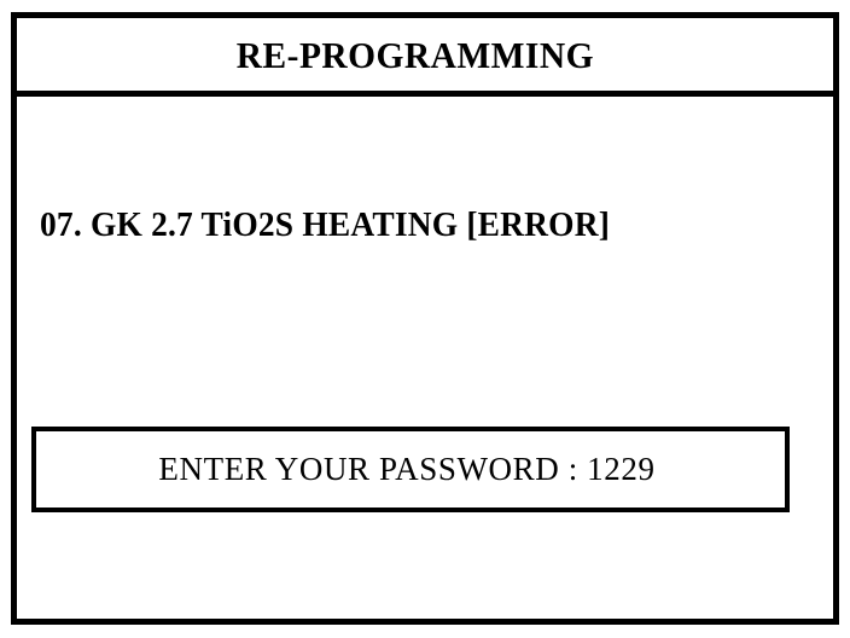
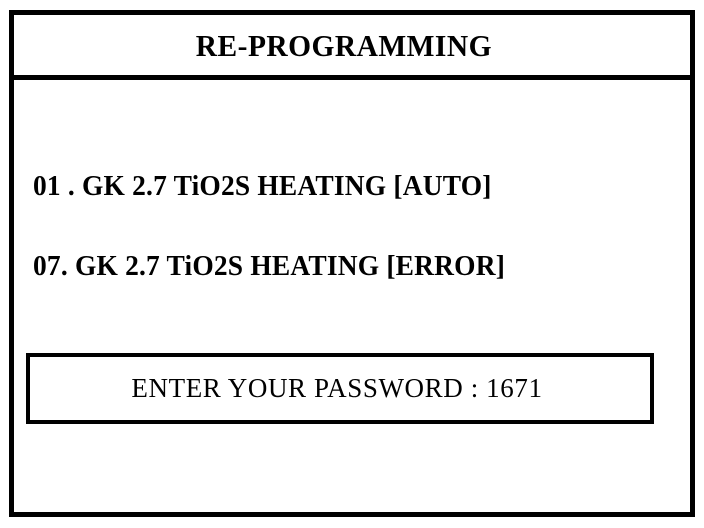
  RE-PROGRAMMING
+ 01 . GK 2.7 TiO2S HEATING [AUTO]
  07. GK 2.7 TiO2S HEATING [ERROR]
- ENTER YOUR PASSWORD : 1229
+ ENTER YOUR PASSWORD : 1671
